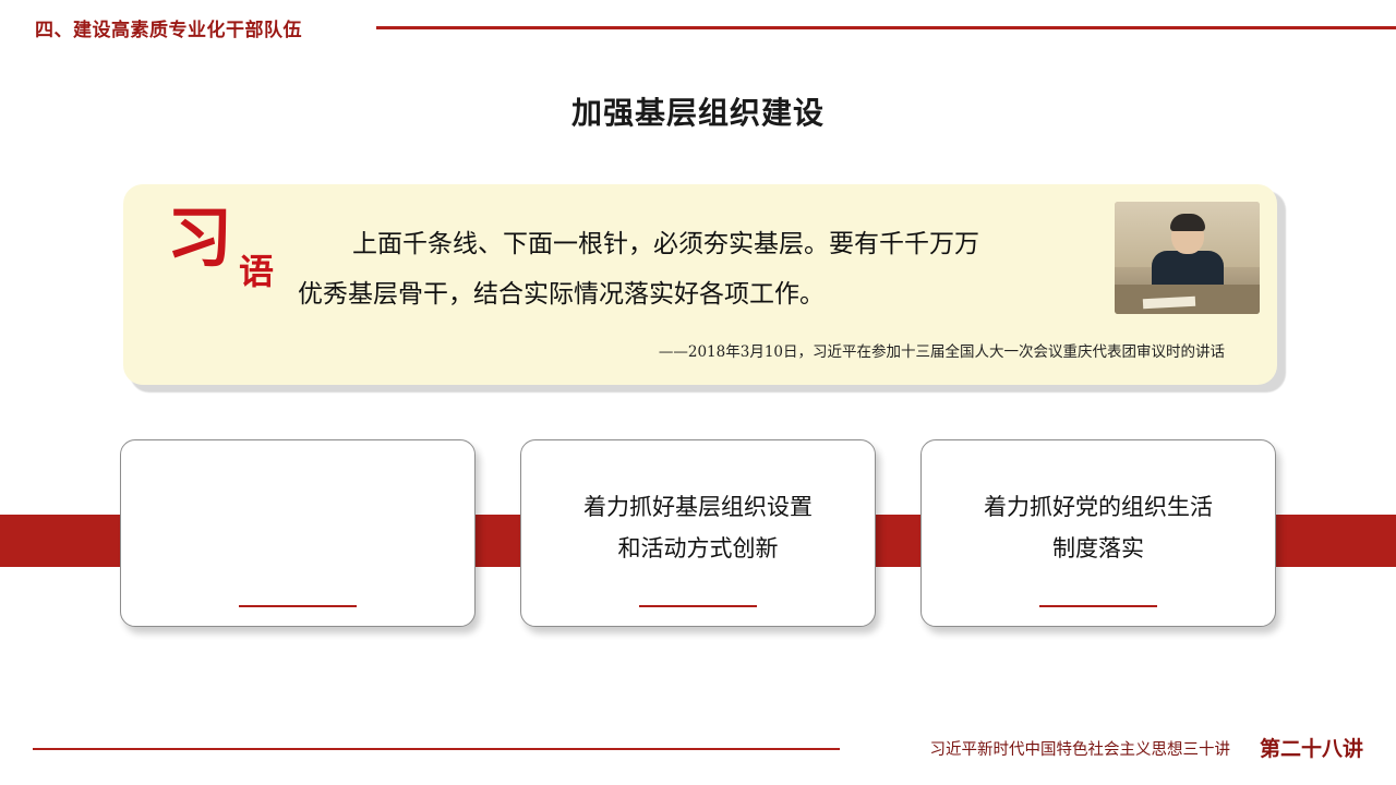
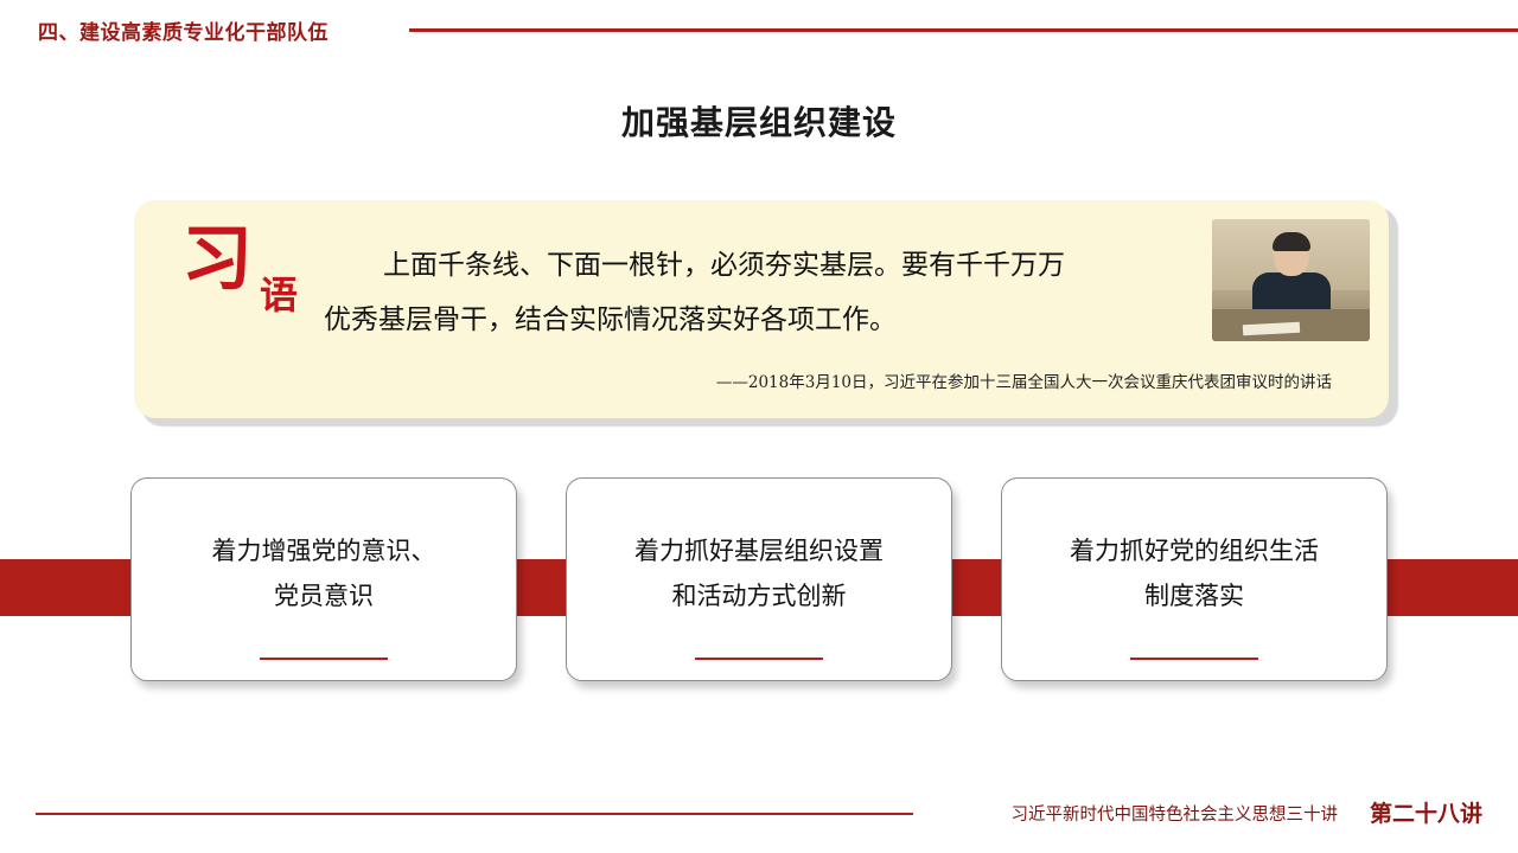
  四、建设高素质专业化干部队伍
  加强基层组织建设
  习
  语
  上面千条线、下面一根针，必须夯实基层。要有千千万万
  优秀基层骨干，结合实际情况落实好各项工作。
  ——2018年3月10日，习近平在参加十三届全国人大一次会议重庆代表团审议时的讲话
+ 着力增强党的意识、
+ 党员意识
  着力抓好基层组织设置
  和活动方式创新
  着力抓好党的组织生活
  制度落实
  习近平新时代中国特色社会主义思想三十讲
  第二十八讲
